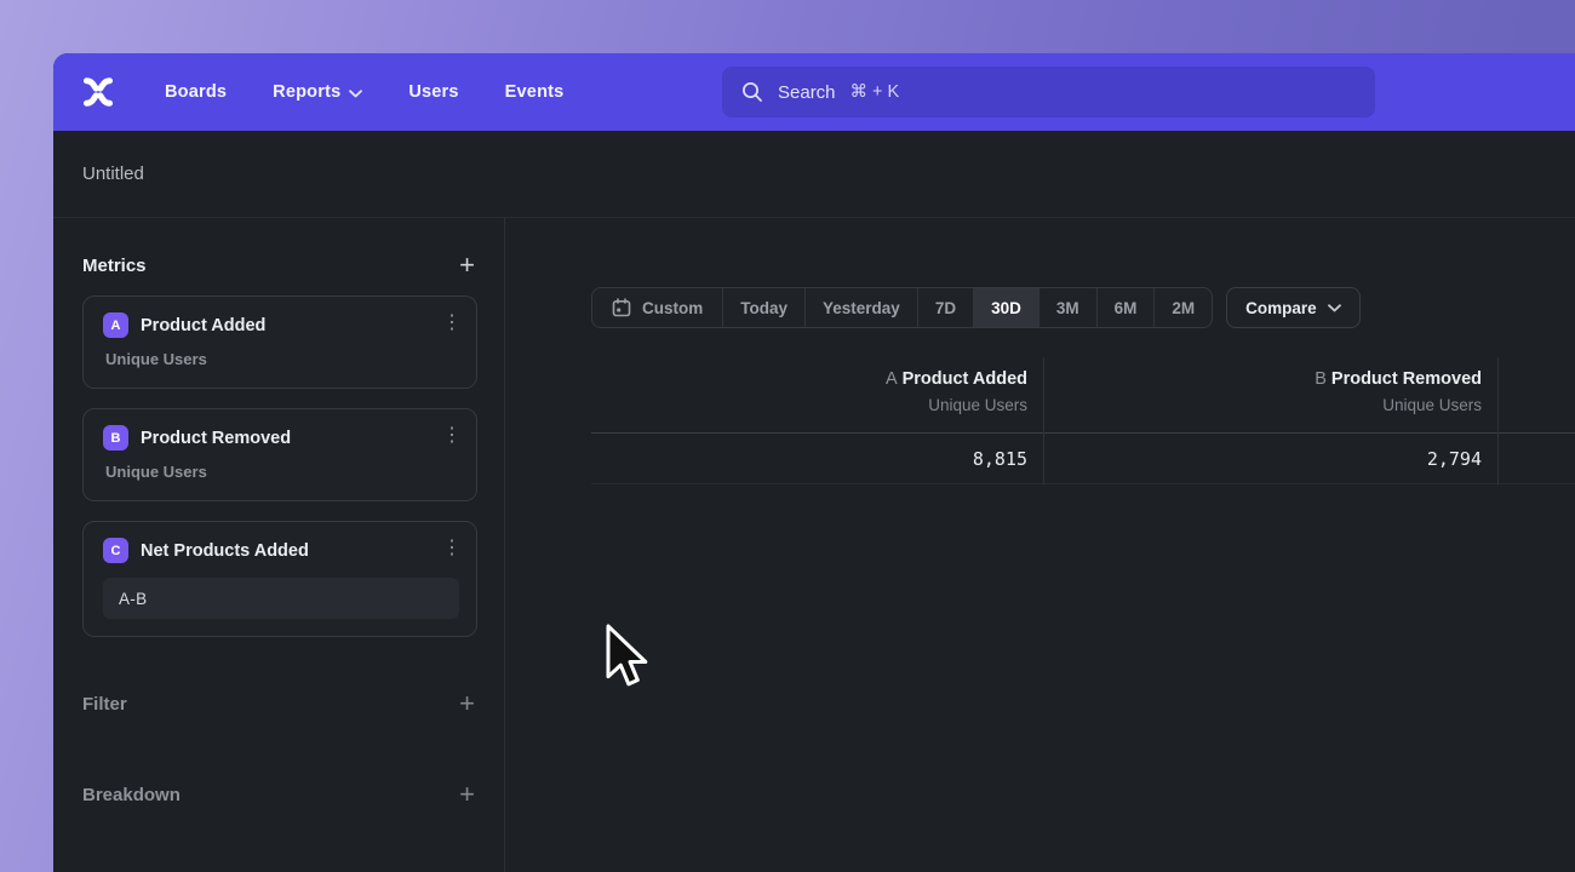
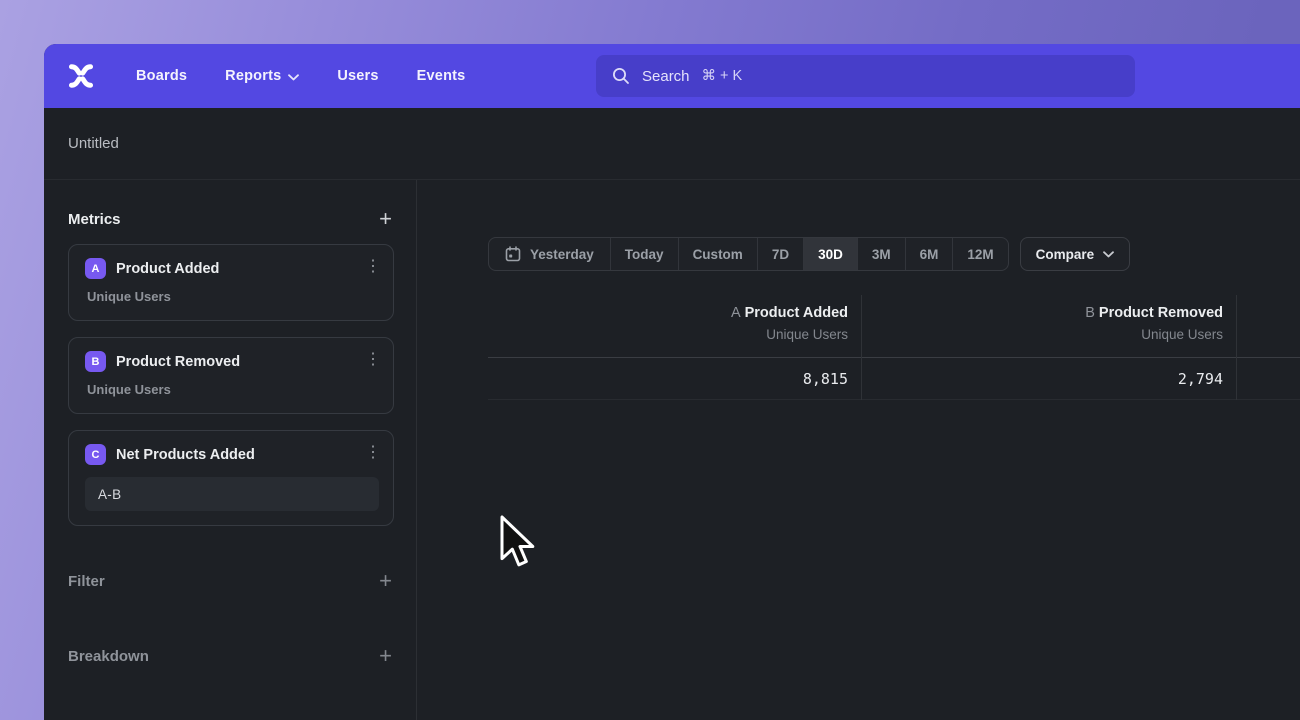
  Boards
  Reports
  Users
  Events
  Search
  ⌘ + K
  Untitled
  Metrics
  +
  A
  Product Added
  Unique Users
  ⋮
  B
  Product Removed
  Unique Users
  ⋮
  C
  Net Products Added
  A-B
  ⋮
  Filter
  +
  Breakdown
  +
- Custom
+ Yesterday
  Today
- Yesterday
+ Custom
  7D
  30D
  3M
  6M
- 2M
+ 12M
  Compare
  A Product Added
  Unique Users
  8,815
  B Product Removed
  Unique Users
  2,794
